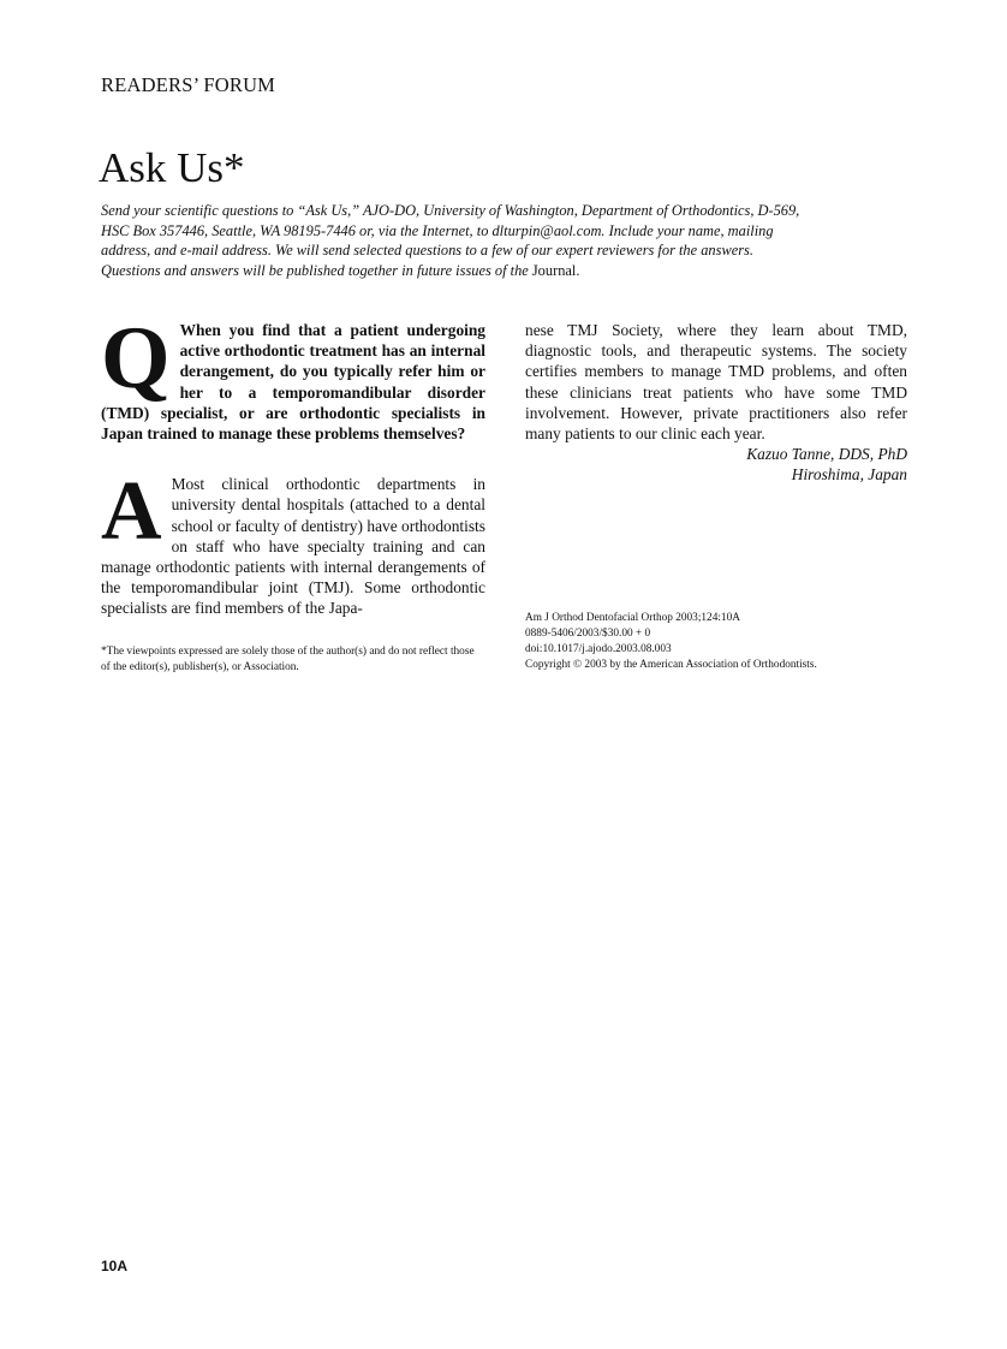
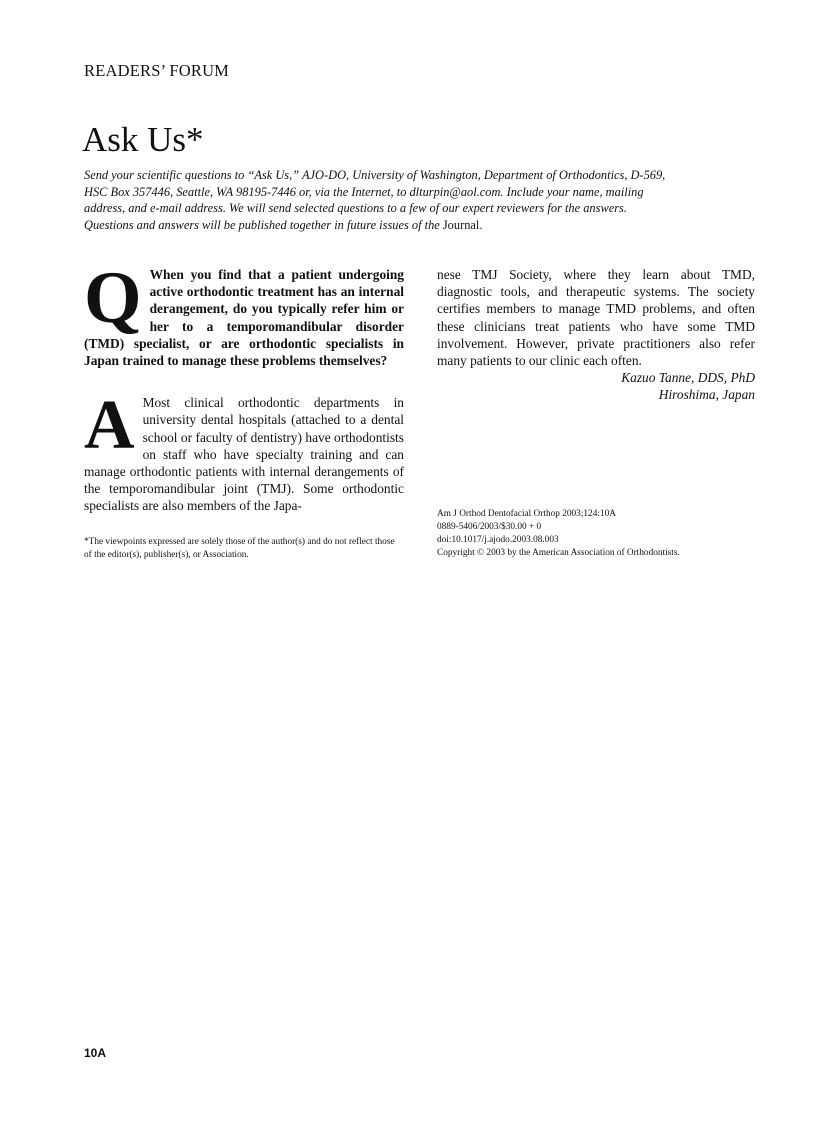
  READERS’ FORUM
  Ask Us*
  Send your scientific questions to “Ask Us,” AJO-DO, University of Washington, Department of Orthodontics, D-569, HSC Box 357446, Seattle, WA 98195-7446 or, via the Internet, to dlturpin@aol.com. Include your name, mailing address, and e-mail address. We will send selected questions to a few of our expert reviewers for the answers. Questions and answers will be published together in future issues of the Journal.
  Q
  When you find that a patient undergoing active orthodontic treatment has an internal derangement, do you typically refer him or her to a temporomandibular disorder (TMD) specialist, or are orthodontic specialists in Japan trained to manage these problems themselves?
  A
- Most clinical orthodontic departments in university dental hospitals (attached to a dental school or faculty of dentistry) have orthodontists on staff who have specialty training and can manage orthodontic patients with internal derangements of the temporomandibular joint (TMJ). Some orthodontic specialists are find members of the Japa-
+ Most clinical orthodontic departments in university dental hospitals (attached to a dental school or faculty of dentistry) have orthodontists on staff who have specialty training and can manage orthodontic patients with internal derangements of the temporomandibular joint (TMJ). Some orthodontic specialists are also members of the Japa-
  *The viewpoints expressed are solely those of the author(s) and do not reflect those of the editor(s), publisher(s), or Association.
- nese TMJ Society, where they learn about TMD, diagnostic tools, and therapeutic systems. The society certifies members to manage TMD problems, and often these clinicians treat patients who have some TMD involvement. However, private practitioners also refer many patients to our clinic each year.
+ nese TMJ Society, where they learn about TMD, diagnostic tools, and therapeutic systems. The society certifies members to manage TMD problems, and often these clinicians treat patients who have some TMD involvement. However, private practitioners also refer many patients to our clinic each often.
  Kazuo Tanne, DDS, PhD
  Hiroshima, Japan
  Am J Orthod Dentofacial Orthop 2003;124:10A
  0889-5406/2003/$30.00 + 0
  doi:10.1017/j.ajodo.2003.08.003
  Copyright © 2003 by the American Association of Orthodontists.
  10A
